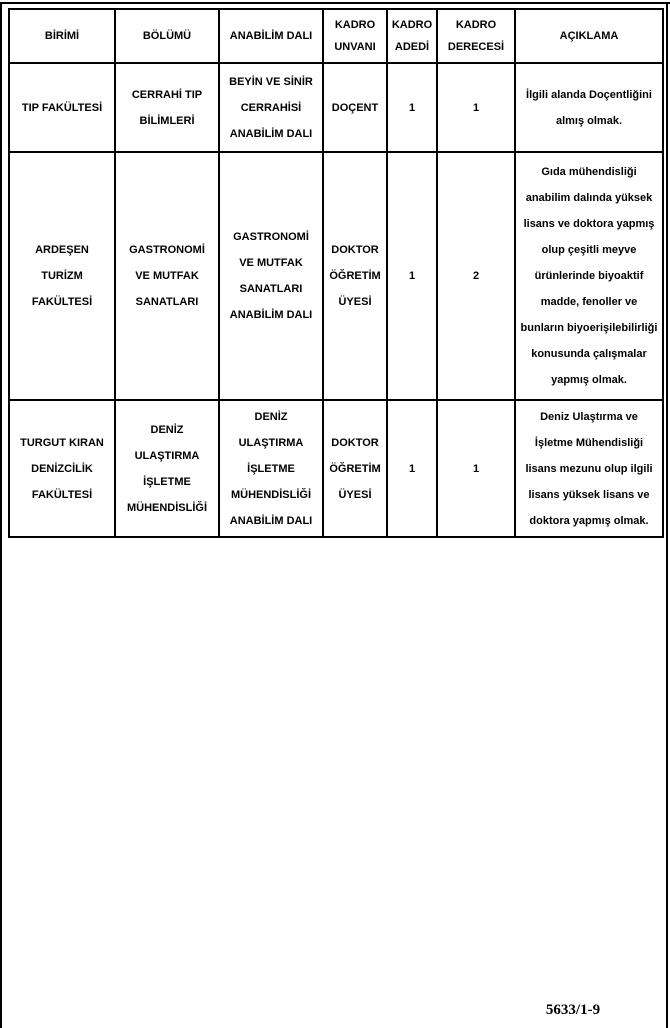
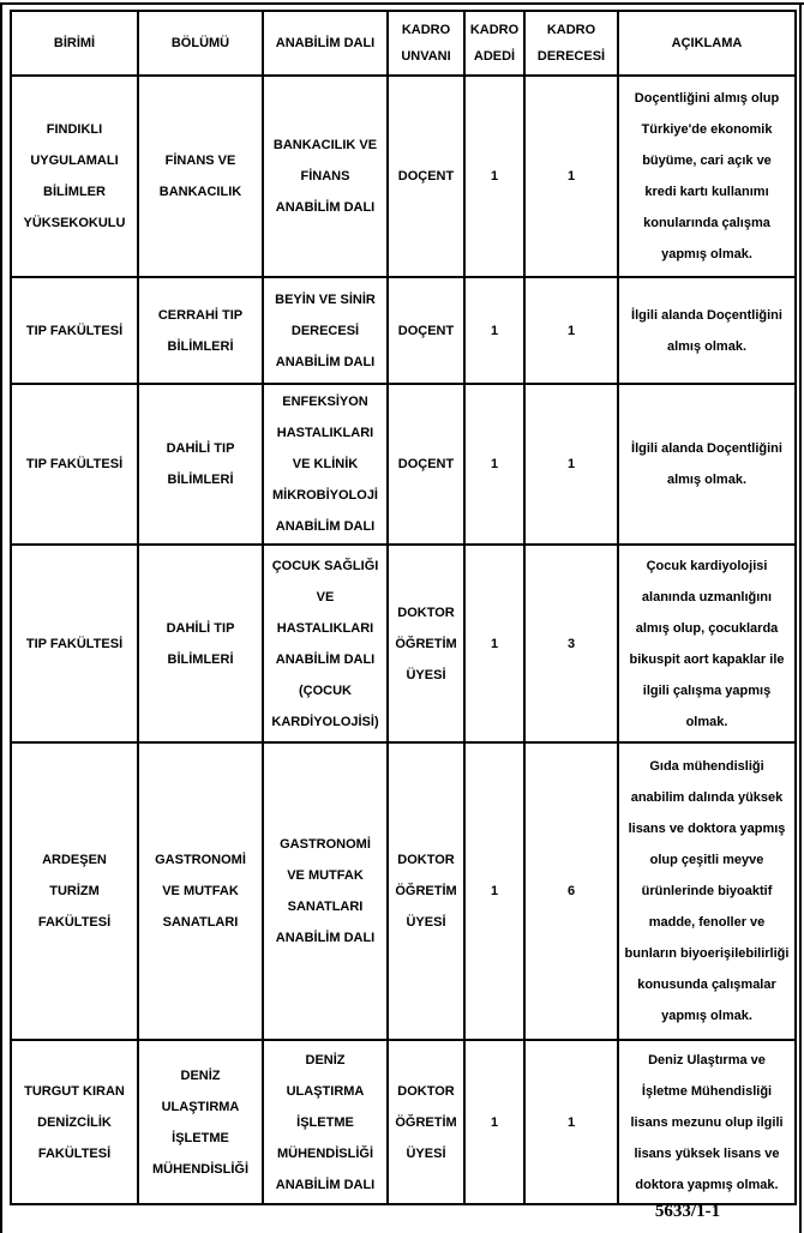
  BİRİMİ	BÖLÜMÜ	ANABİLİM DALI	KADRO UNVANI	KADRO ADEDİ	KADRO DERECESİ	AÇIKLAMA
+ FINDIKLI UYGULAMALI BİLİMLER YÜKSEKOKULU	FİNANS VE BANKACILIK	BANKACILIK VE FİNANS ANABİLİM DALI	DOÇENT	1	1	Doçentliğini almış olup Türkiye'de ekonomik büyüme, cari açık ve kredi kartı kullanımı konularında çalışma yapmış olmak.
- TIP FAKÜLTESİ	CERRAHİ TIP BİLİMLERİ	BEYİN VE SİNİR CERRAHİSİ ANABİLİM DALI	DOÇENT	1	1	İlgili alanda Doçentliğini almış olmak.
+ TIP FAKÜLTESİ	CERRAHİ TIP BİLİMLERİ	BEYİN VE SİNİR DERECESİ ANABİLİM DALI	DOÇENT	1	1	İlgili alanda Doçentliğini almış olmak.
+ TIP FAKÜLTESİ	DAHİLİ TIP BİLİMLERİ	ENFEKSİYON HASTALIKLARI VE KLİNİK MİKROBİYOLOJİ ANABİLİM DALI	DOÇENT	1	1	İlgili alanda Doçentliğini almış olmak.
+ TIP FAKÜLTESİ	DAHİLİ TIP BİLİMLERİ	ÇOCUK SAĞLIĞI VE HASTALIKLARI ANABİLİM DALI (ÇOCUK KARDİYOLOJİSİ)	DOKTOR ÖĞRETİM ÜYESİ	1	3	Çocuk kardiyolojisi alanında uzmanlığını almış olup, çocuklarda bikuspit aort kapaklar ile ilgili çalışma yapmış olmak.
- ARDEŞEN TURİZM FAKÜLTESİ	GASTRONOMİ VE MUTFAK SANATLARI	GASTRONOMİ VE MUTFAK SANATLARI ANABİLİM DALI	DOKTOR ÖĞRETİM ÜYESİ	1	2	Gıda mühendisliği anabilim dalında yüksek lisans ve doktora yapmış olup çeşitli meyve ürünlerinde biyoaktif madde, fenoller ve bunların biyoerişilebilirliği konusunda çalışmalar yapmış olmak.
+ ARDEŞEN TURİZM FAKÜLTESİ	GASTRONOMİ VE MUTFAK SANATLARI	GASTRONOMİ VE MUTFAK SANATLARI ANABİLİM DALI	DOKTOR ÖĞRETİM ÜYESİ	1	6	Gıda mühendisliği anabilim dalında yüksek lisans ve doktora yapmış olup çeşitli meyve ürünlerinde biyoaktif madde, fenoller ve bunların biyoerişilebilirliği konusunda çalışmalar yapmış olmak.
  TURGUT KIRAN DENİZCİLİK FAKÜLTESİ	DENİZ ULAŞTIRMA İŞLETME MÜHENDİSLİĞİ	DENİZ ULAŞTIRMA İŞLETME MÜHENDİSLİĞİ ANABİLİM DALI	DOKTOR ÖĞRETİM ÜYESİ	1	1	Deniz Ulaştırma ve İşletme Mühendisliği lisans mezunu olup ilgili lisans yüksek lisans ve doktora yapmış olmak.
- 5633/1-9
+ 5633/1-1
